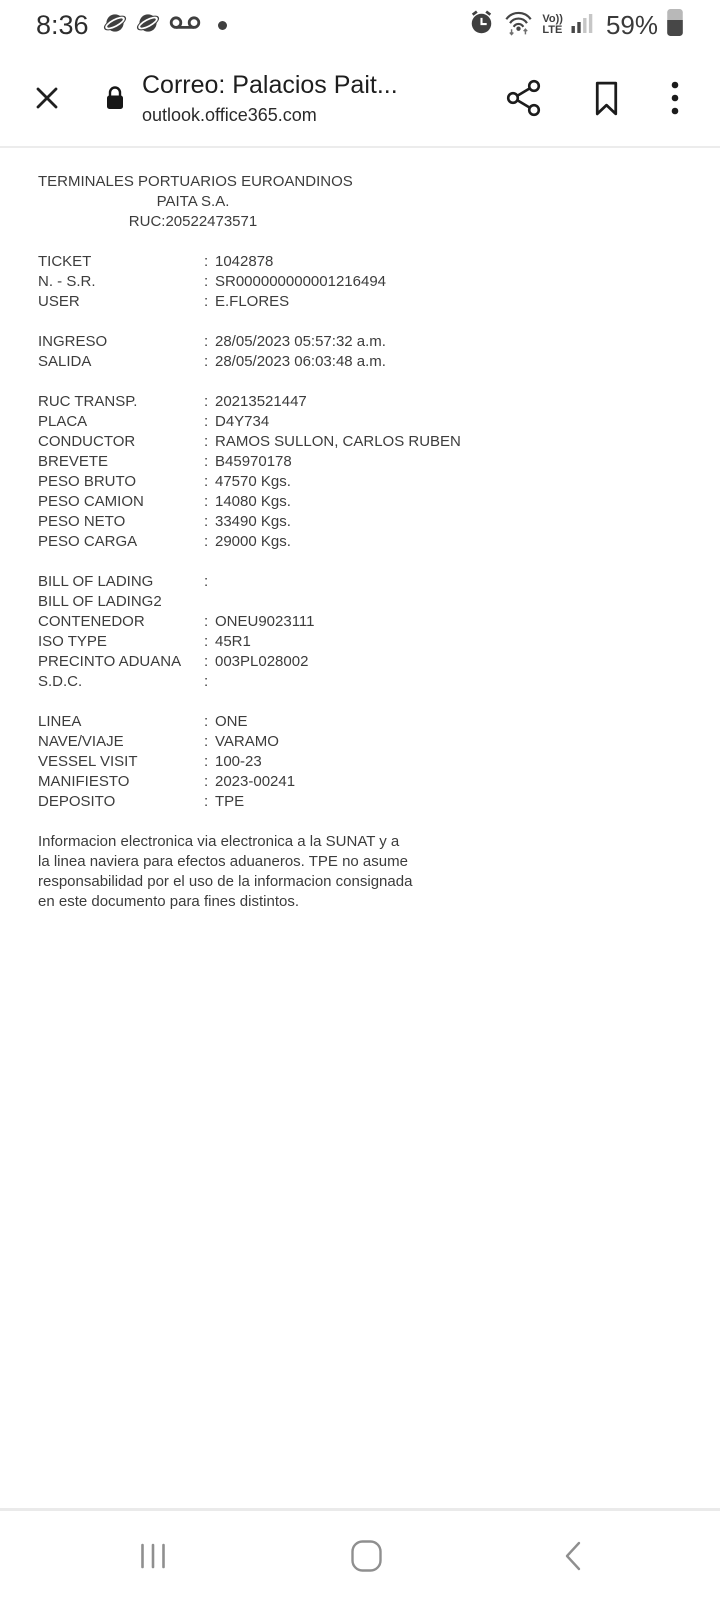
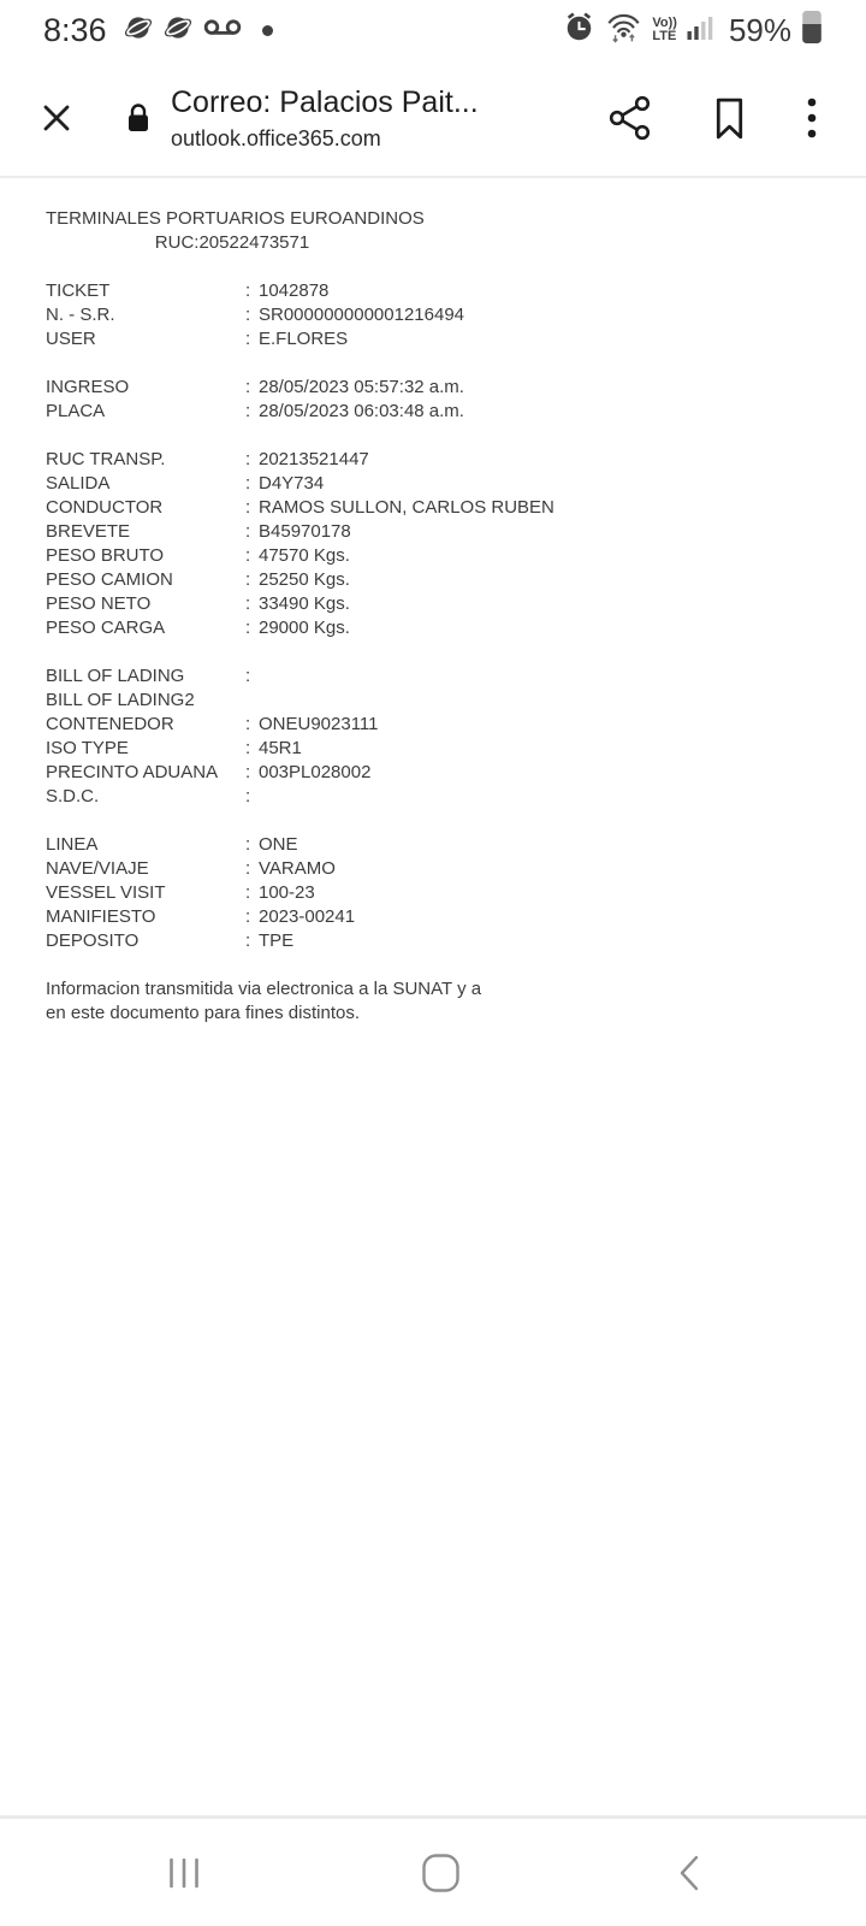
  8:36
  Vo))
  LTE
  59%
  Correo: Palacios Pait...
  outlook.office365.com
  TERMINALES PORTUARIOS EUROANDINOS
- PAITA S.A.
  RUC:20522473571
  TICKET
  :
  1042878
  N. - S.R.
  :
  SR000000000001216494
  USER
  :
  E.FLORES
  INGRESO
  :
  28/05/2023 05:57:32 a.m.
- SALIDA
+ PLACA
  :
  28/05/2023 06:03:48 a.m.
  RUC TRANSP.
  :
  20213521447
- PLACA
+ SALIDA
  :
  D4Y734
  CONDUCTOR
  :
  RAMOS SULLON, CARLOS RUBEN
  BREVETE
  :
  B45970178
  PESO BRUTO
  :
  47570 Kgs.
  PESO CAMION
  :
- 14080 Kgs.
+ 25250 Kgs.
  PESO NETO
  :
  33490 Kgs.
  PESO CARGA
  :
  29000 Kgs.
  BILL OF LADING
  :
  BILL OF LADING2
  CONTENEDOR
  :
  ONEU9023111
  ISO TYPE
  :
  45R1
  PRECINTO ADUANA
  :
  003PL028002
  S.D.C.
  :
  LINEA
  :
  ONE
  NAVE/VIAJE
  :
  VARAMO
  VESSEL VISIT
  :
  100-23
  MANIFIESTO
  :
  2023-00241
  DEPOSITO
  :
  TPE
- Informacion electronica via electronica a la SUNAT y a
+ Informacion transmitida via electronica a la SUNAT y a
- la linea naviera para efectos aduaneros. TPE no asume
- responsabilidad por el uso de la informacion consignada
  en este documento para fines distintos.
